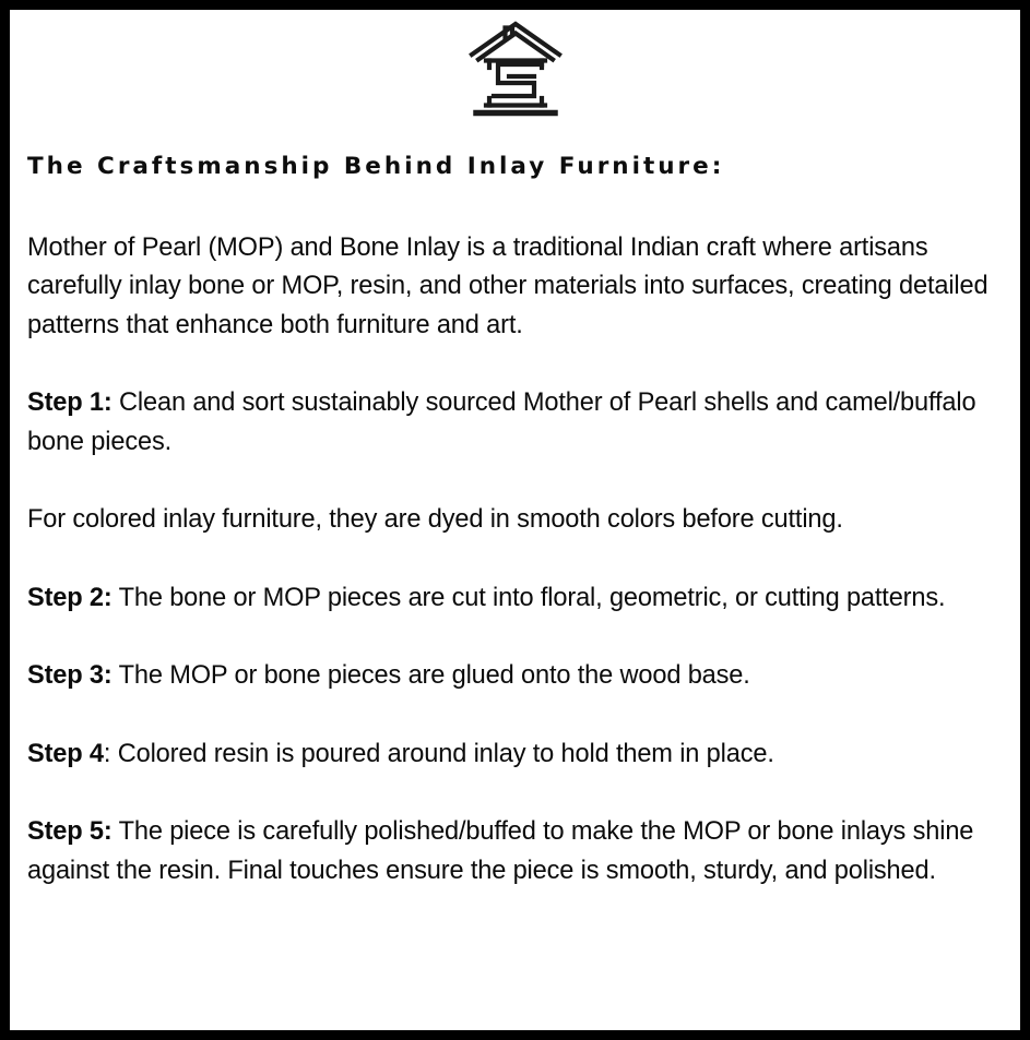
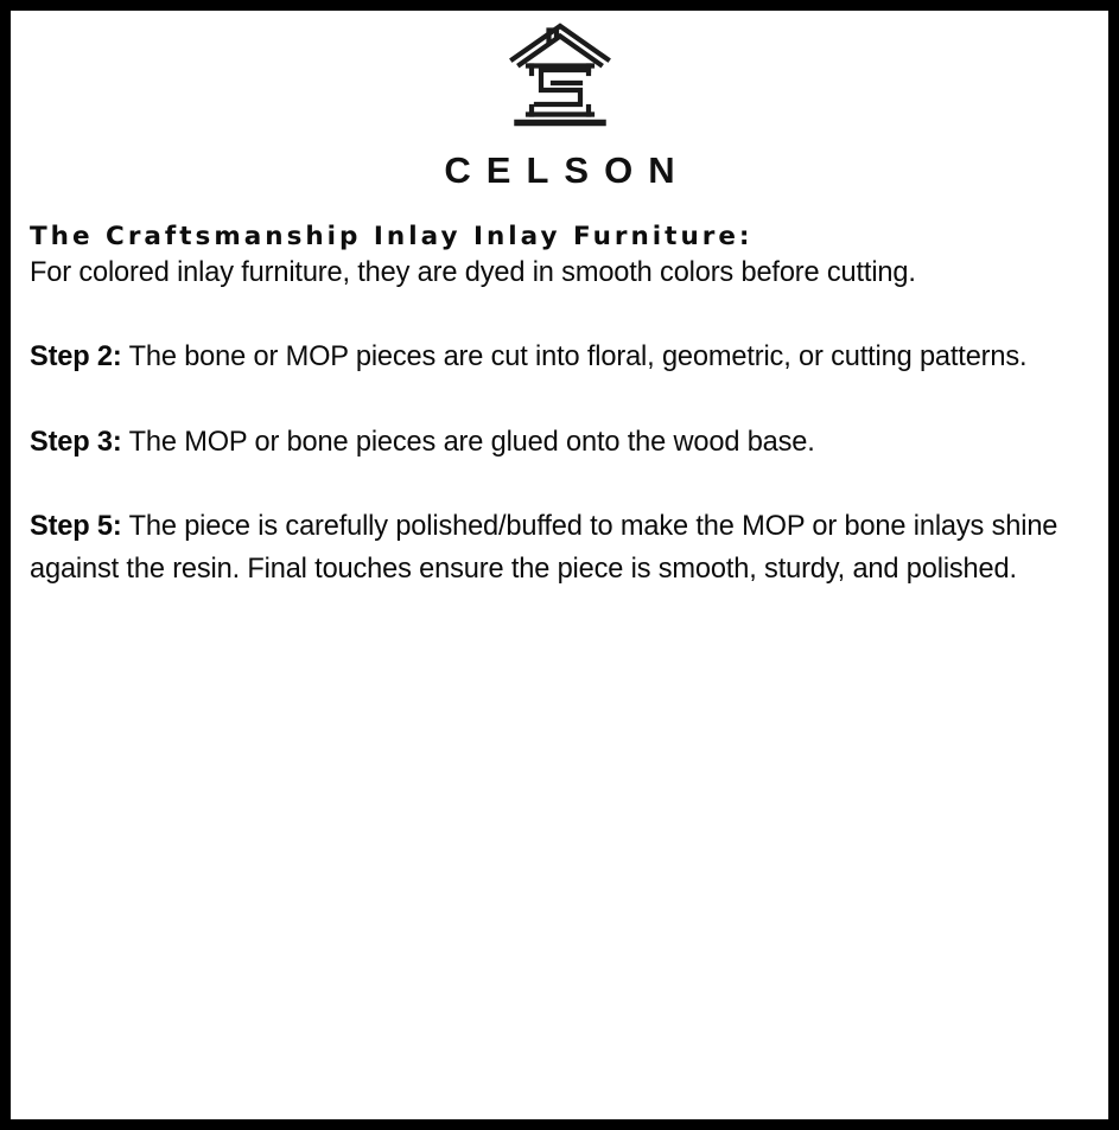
+ CELSON
- The Craftsmanship Behind Inlay Furniture:
+ The Craftsmanship Inlay Inlay Furniture:
- Mother of Pearl (MOP) and Bone Inlay is a traditional Indian craft where artisans carefully inlay bone or MOP, resin, and other materials into surfaces, creating detailed patterns that enhance both furniture and art.
- Step 1: Clean and sort sustainably sourced Mother of Pearl shells and camel/buffalo bone pieces.
  For colored inlay furniture, they are dyed in smooth colors before cutting.
  Step 2: The bone or MOP pieces are cut into floral, geometric, or cutting patterns.
  Step 3: The MOP or bone pieces are glued onto the wood base.
- Step 4: Colored resin is poured around inlay to hold them in place.
  Step 5: The piece is carefully polished/buffed to make the MOP or bone inlays shine against the resin. Final touches ensure the piece is smooth, sturdy, and polished.
